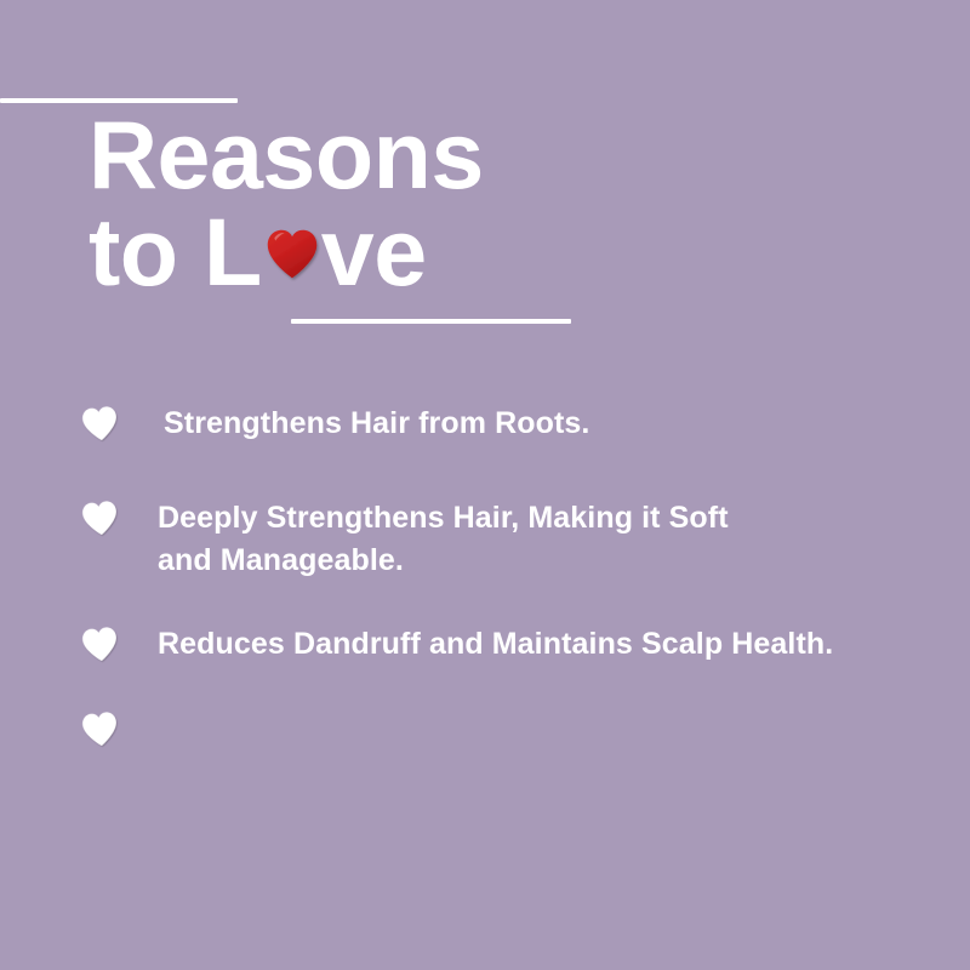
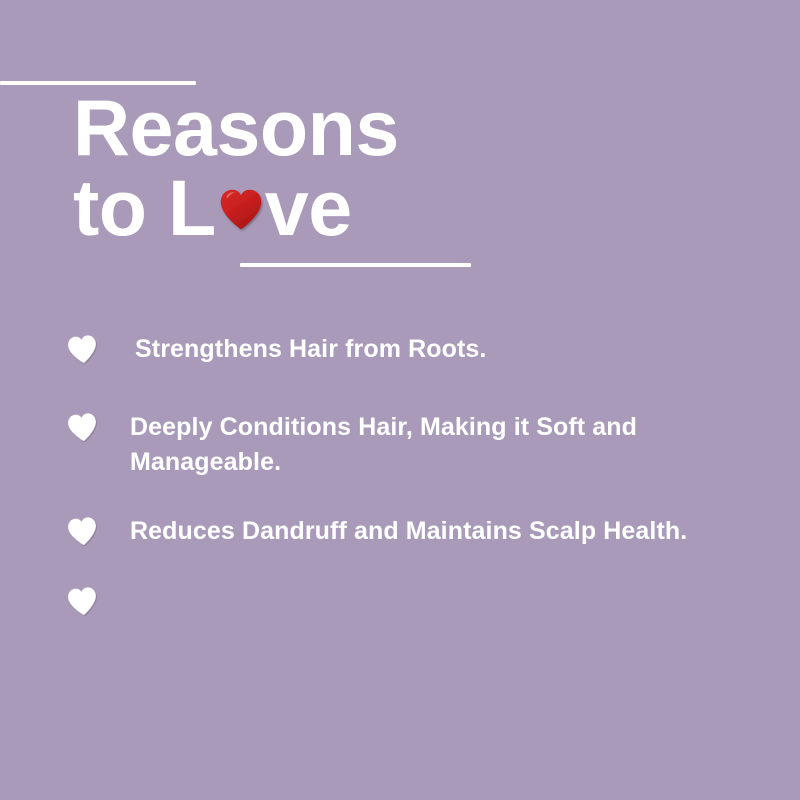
  Reasons
  to L
  ve
  Strengthens Hair from Roots.
- Deeply Strengthens Hair, Making it Soft and Manageable.
+ Deeply Conditions Hair, Making it Soft and Manageable.
  Reduces Dandruff and Maintains Scalp Health.
